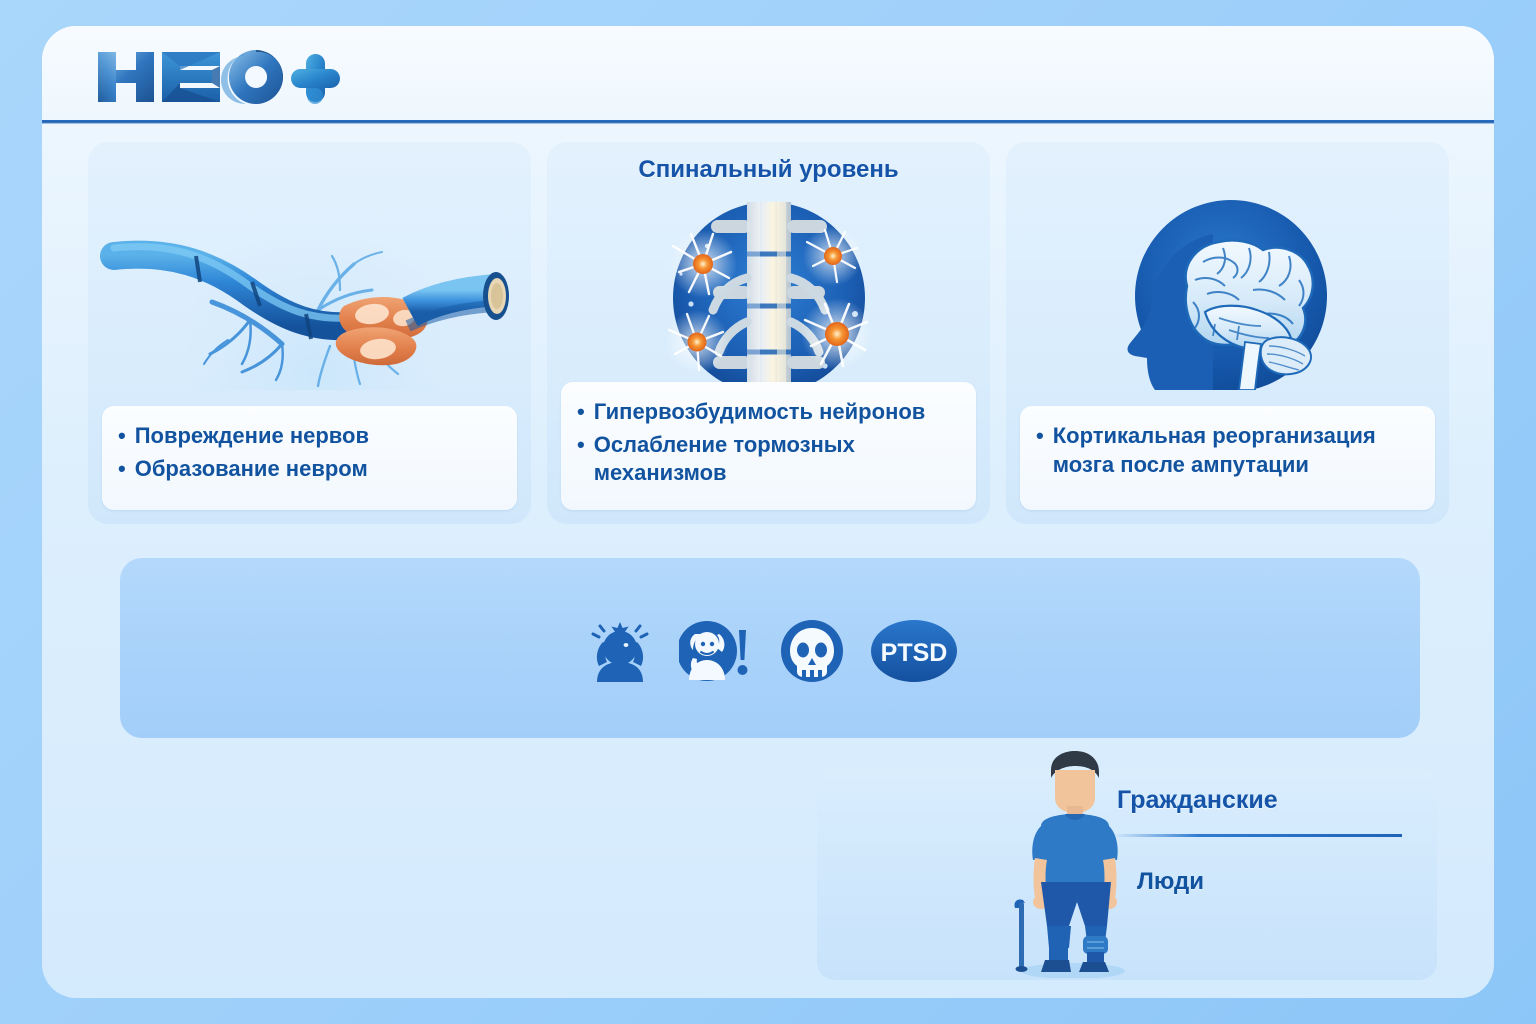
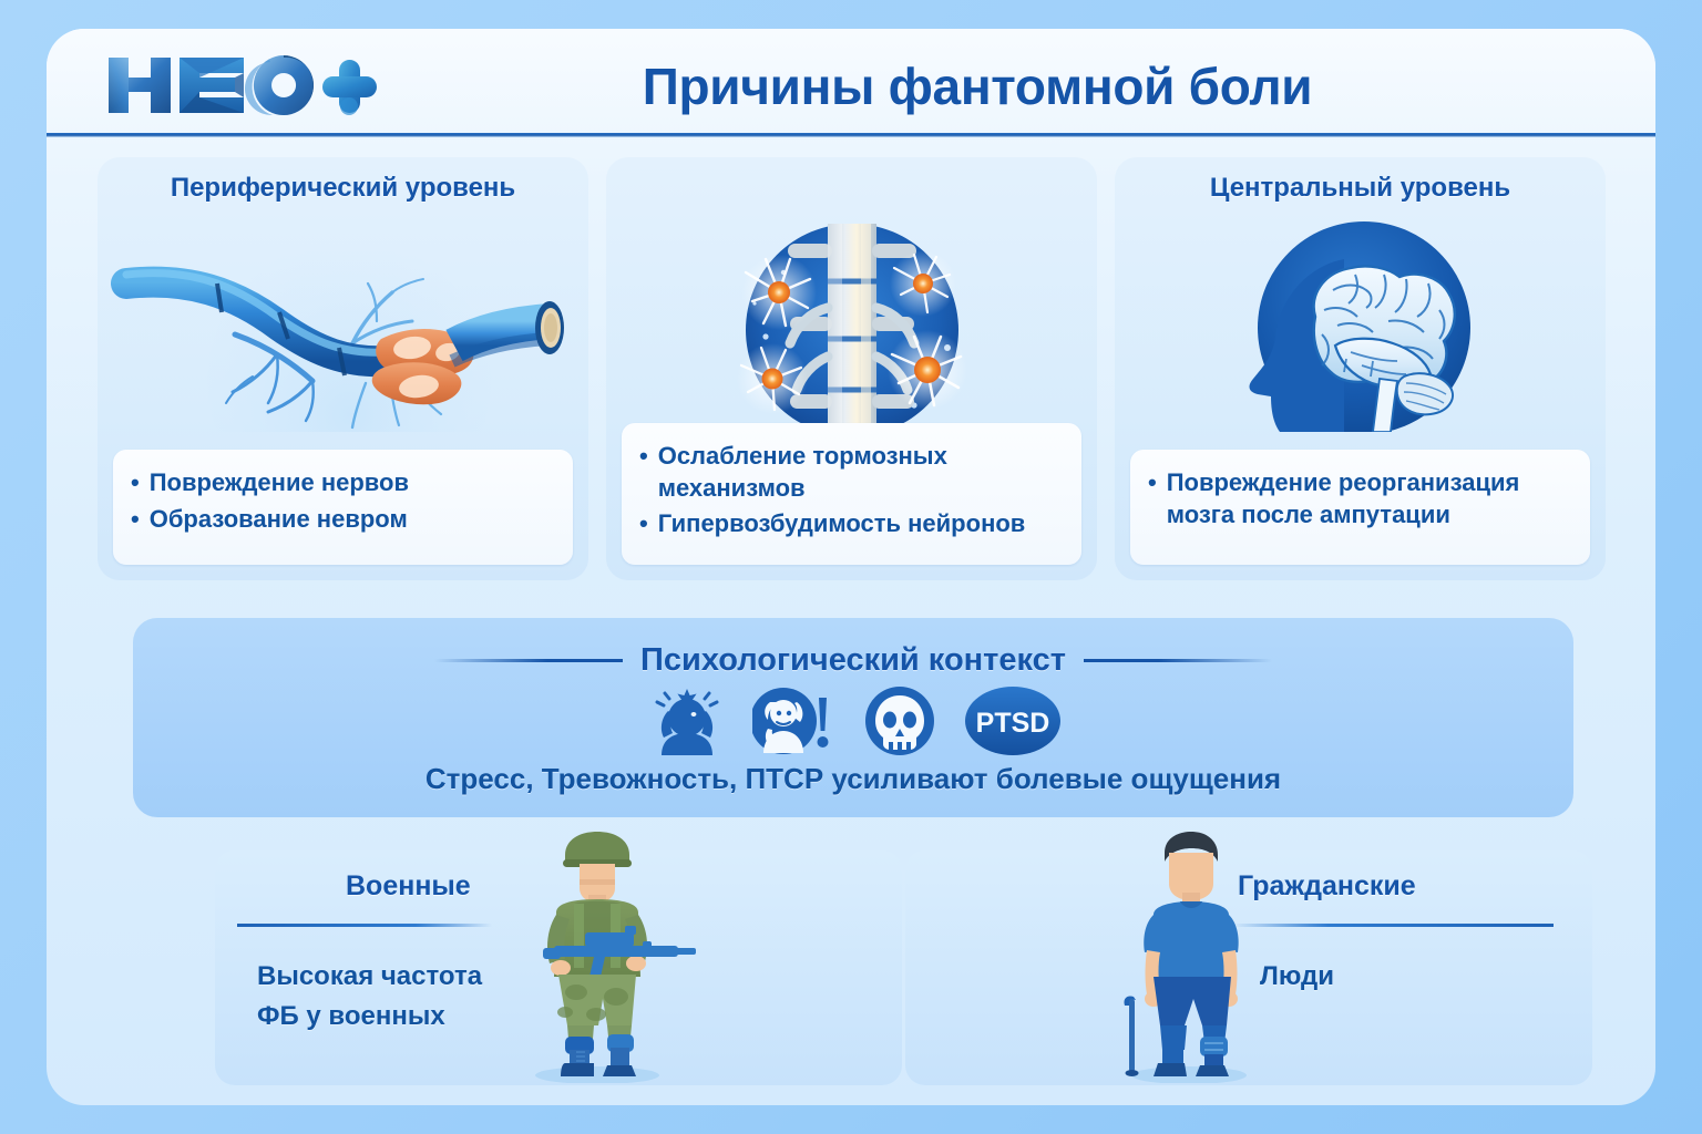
+ Причины фантомной боли
+ Периферический уровень
  •
  Повреждение нервов
  •
  Образование невром
- Спинальный уровень
  •
- Гипервозбудимость нейронов
+ Ослабление тормозных механизмов
  •
- Ослабление тормозных механизмов
+ Гипервозбудимость нейронов
+ Центральный уровень
  •
- Кортикальная реорганизация мозга после ампутации
+ Повреждение реорганизация мозга после ампутации
+ Психологический контекст
  PTSD
+ Стресс, Тревожность, ПТСР усиливают болевые ощущения
+ Военные
+ Высокая частота
+ ФБ у военных
  Гражданские
  Люди
